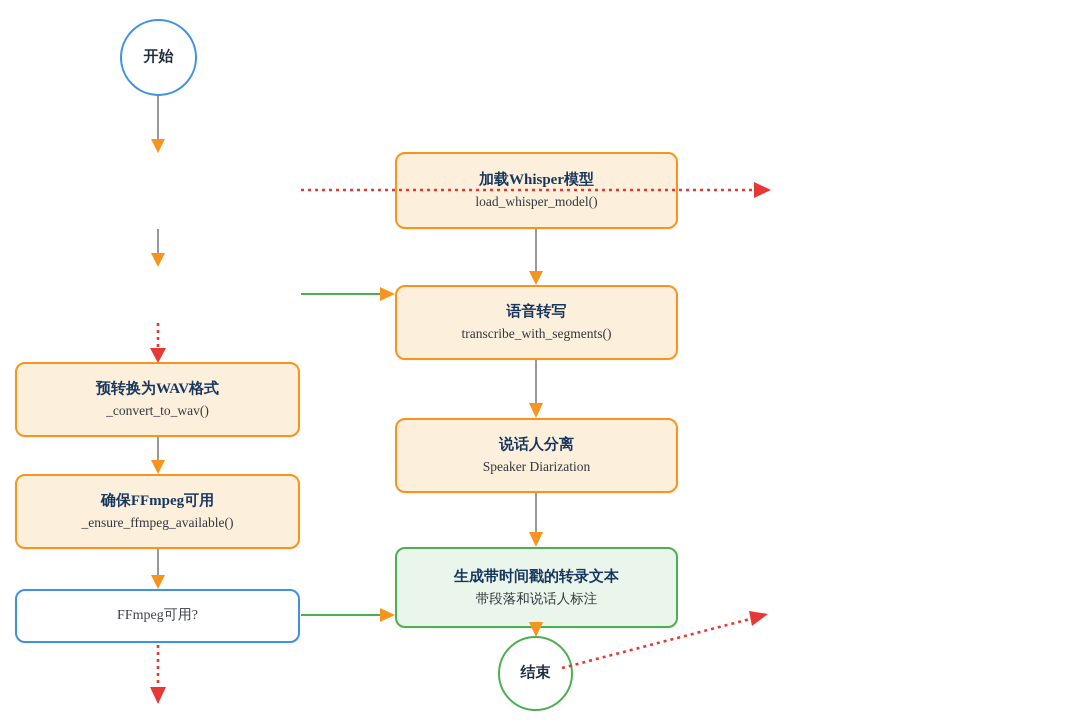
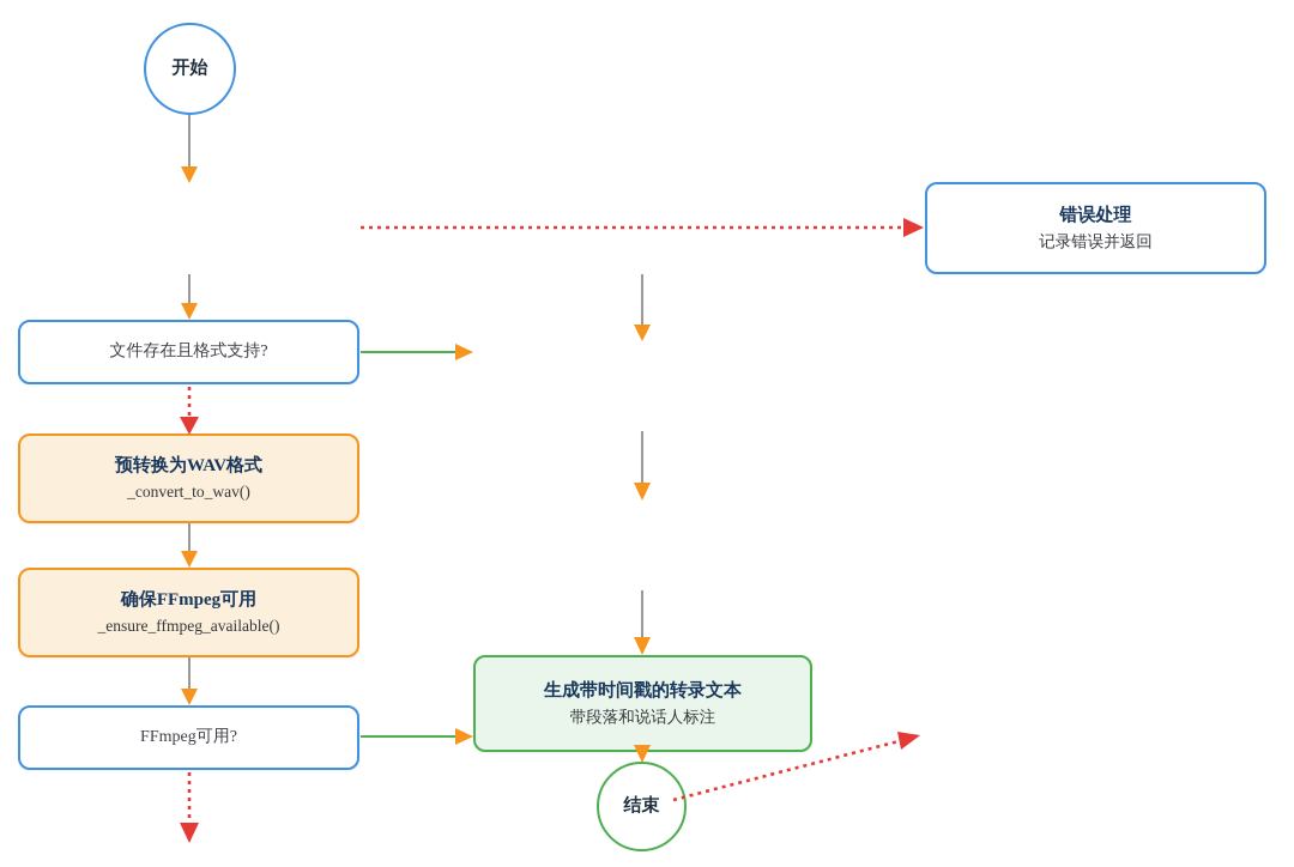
  开始
+ 文件存在且格式支持?
  预转换为WAV格式
  _convert_to_wav()
  确保FFmpeg可用
  _ensure_ffmpeg_available()
  FFmpeg可用?
- 加载Whisper模型
- load_whisper_model()
- 语音转写
- transcribe_with_segments()
- 说话人分离
- Speaker Diarization
  生成带时间戳的转录文本
  带段落和说话人标注
  结束
+ 错误处理
+ 记录错误并返回
